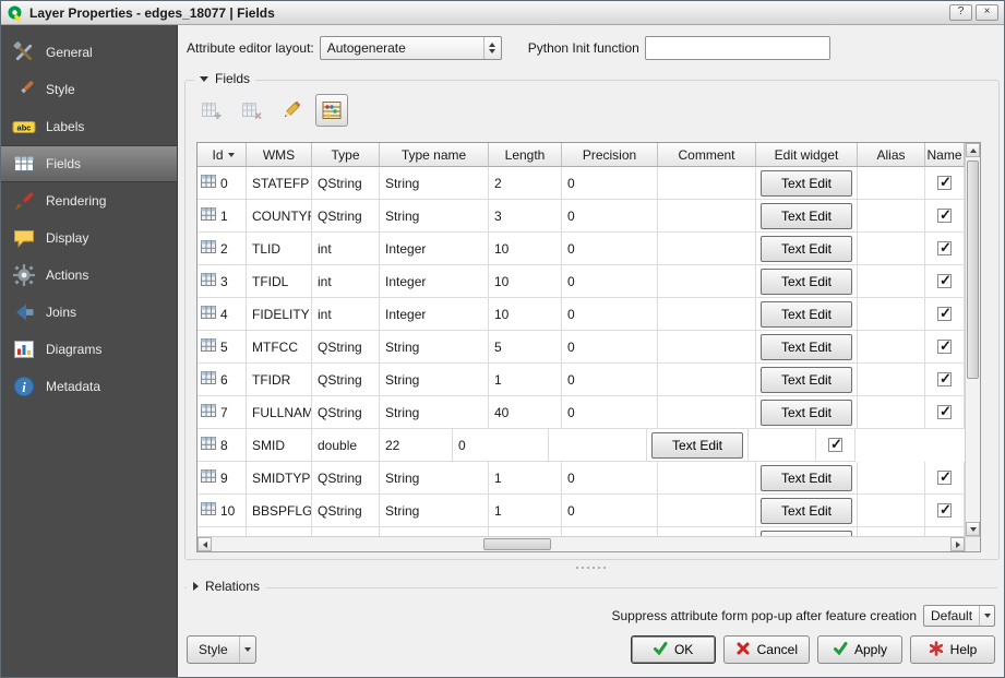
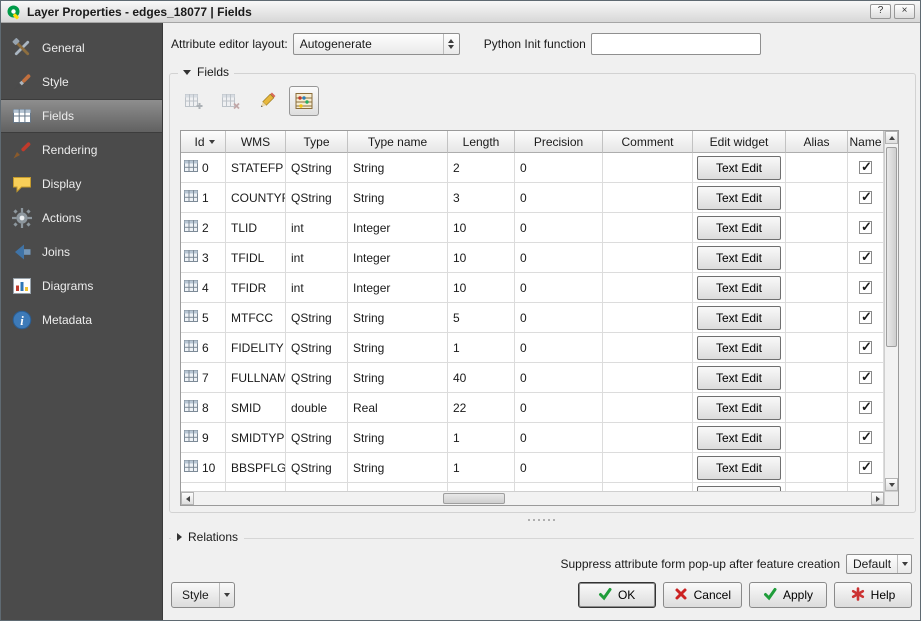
  Layer Properties - edges_18077 | Fields
  ?
  ×
  General
  Style
- abc
- Labels
  Fields
  Rendering
  Display
  Actions
  Joins
  Diagrams
  i
  Metadata
  Attribute editor layout:
  Autogenerate
  Python Init function
  Fields
  Id
  WMS
  Type
  Type name
  Length
  Precision
  Comment
  Edit widget
  Alias
  Name
  0
  STATEFP
  QString
  String
  2
  0
  Text Edit
  1
  COUNTYF
  QString
  String
  3
  0
  Text Edit
  2
  TLID
  int
  Integer
  10
  0
  Text Edit
  3
  TFIDL
  int
  Integer
  10
  0
  Text Edit
  4
- FIDELITY
+ TFIDR
  int
  Integer
  10
  0
  Text Edit
  5
  MTFCC
  QString
  String
  5
  0
  Text Edit
  6
- TFIDR
+ FIDELITY
  QString
  String
  1
  0
  Text Edit
  7
  FULLNAM
  QString
  String
  40
  0
  Text Edit
  8
  SMID
  double
+ Real
  22
  0
  Text Edit
  9
  SMIDTYP
  QString
  String
  1
  0
  Text Edit
  10
  BBSPFLG
  QString
  String
  1
  0
  Text Edit
  Relations
  Suppress attribute form pop-up after feature creation
  Default
  Style
  OK
  Cancel
  Apply
  Help
